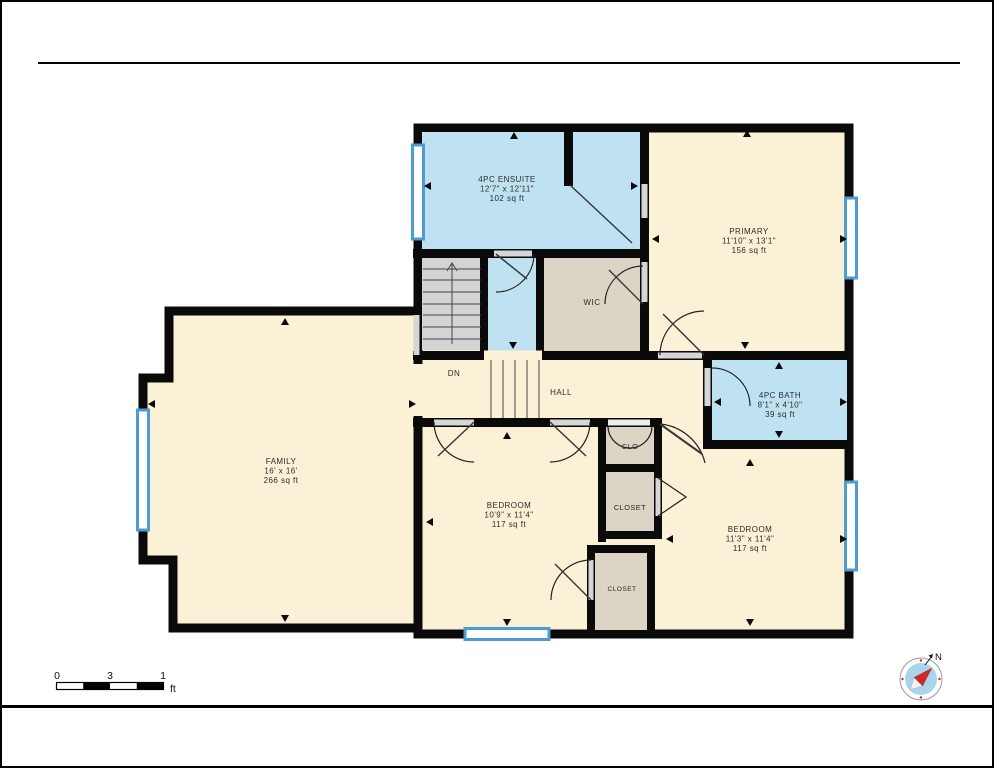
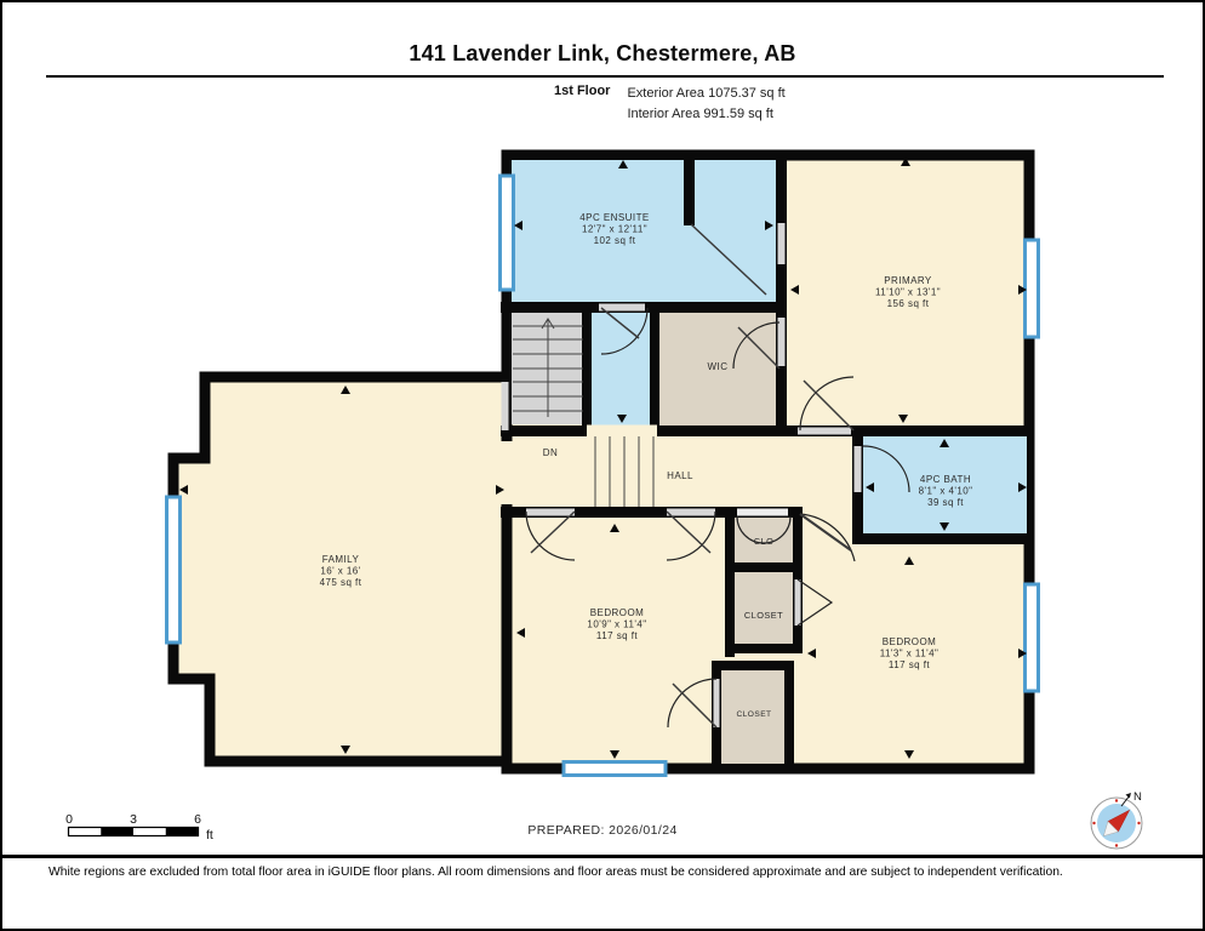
+ 141 Lavender Link, Chestermere, AB
+ 1st Floor
+ Exterior Area 1075.37 sq ft
+ Interior Area 991.59 sq ft
  4PC ENSUITE
  12'7" x 12'11"
  102 sq ft
  PRIMARY
  11'10" x 13'1"
  156 sq ft
  WIC
  HALL
  DN
  4PC BATH
  8'1" x 4'10"
  39 sq ft
  FAMILY
  16' x 16'
- 266 sq ft
+ 475 sq ft
  BEDROOM
  10'9" x 11'4"
  117 sq ft
  BEDROOM
  11'3" x 11'4"
  117 sq ft
  CLO
  CLOSET
  0
  3
- 1
+ 6
  ft
  N
+ PREPARED: 2026/01/24
+ White regions are excluded from total floor area in iGUIDE floor plans. All room dimensions and floor areas must be considered approximate and are subject to independent verification.
